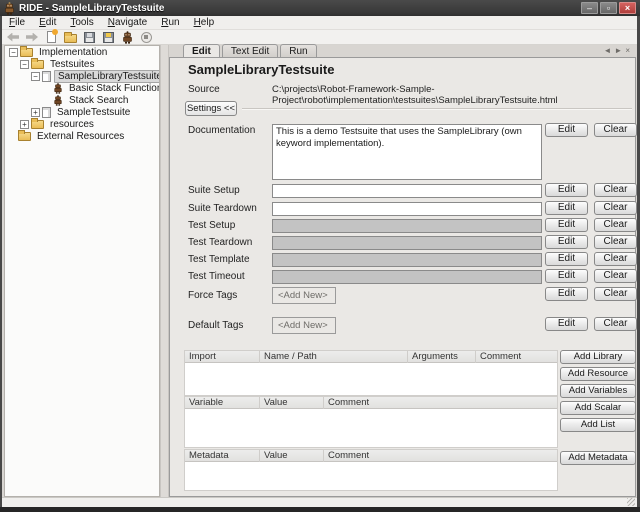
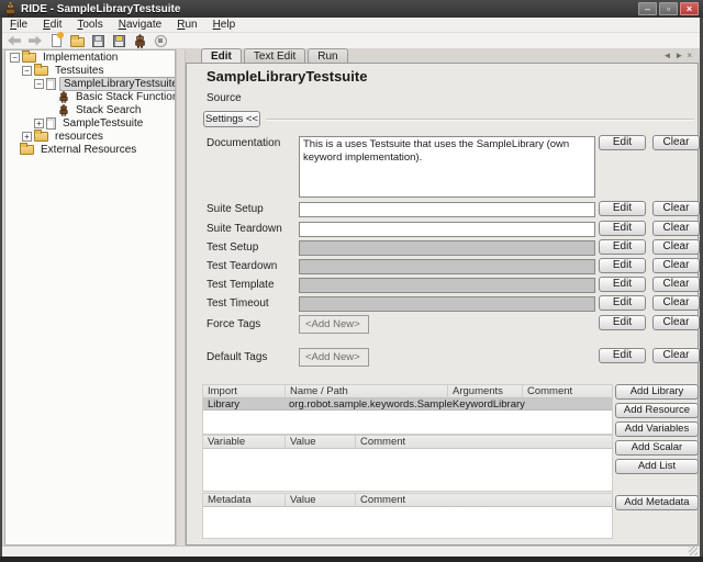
  RIDE - SampleLibraryTestsuite
  –
  ▫
  ×
  File
  Edit
  Tools
  Navigate
  Run
  Help
  −
  Implementation
  −
  Testsuites
  −
  SampleLibraryTestsuit
  Basic Stack Functio
  Stack Search
  +
  SampleTestsuite
  +
  resources
  External Resources
  Edit
  Text Edit
  Run
  ◄►×
  SampleLibraryTestsuite
  Source
- C:\projects\Robot-Framework-Sample-Project\robot\implementation\testsuites\SampleLibraryTestsuite.html
  Settings <<
  Documentation
- This is a demo Testsuite that uses the SampleLibrary (own keyword implementation).
+ This is a uses Testsuite that uses the SampleLibrary (own keyword implementation).
  Edit
  Clear
  Suite Setup
  Edit
  Clear
  Suite Teardown
  Edit
  Clear
  Test Setup
  Edit
  Clear
  Test Teardown
  Edit
  Clear
  Test Template
  Edit
  Clear
  Test Timeout
  Edit
  Clear
  Force Tags
  <Add New>
  Edit
  Clear
  Default Tags
  <Add New>
  Edit
  Clear
  Import
  Name / Path
  Arguments
  Comment
+ Library
+ org.robot.sample.keywords.SampleKeywordLibrary
  Variable
  Value
  Comment
  Metadata
  Value
  Comment
  Add Library
  Add Resource
  Add Variables
  Add Scalar
  Add List
  Add Metadata
